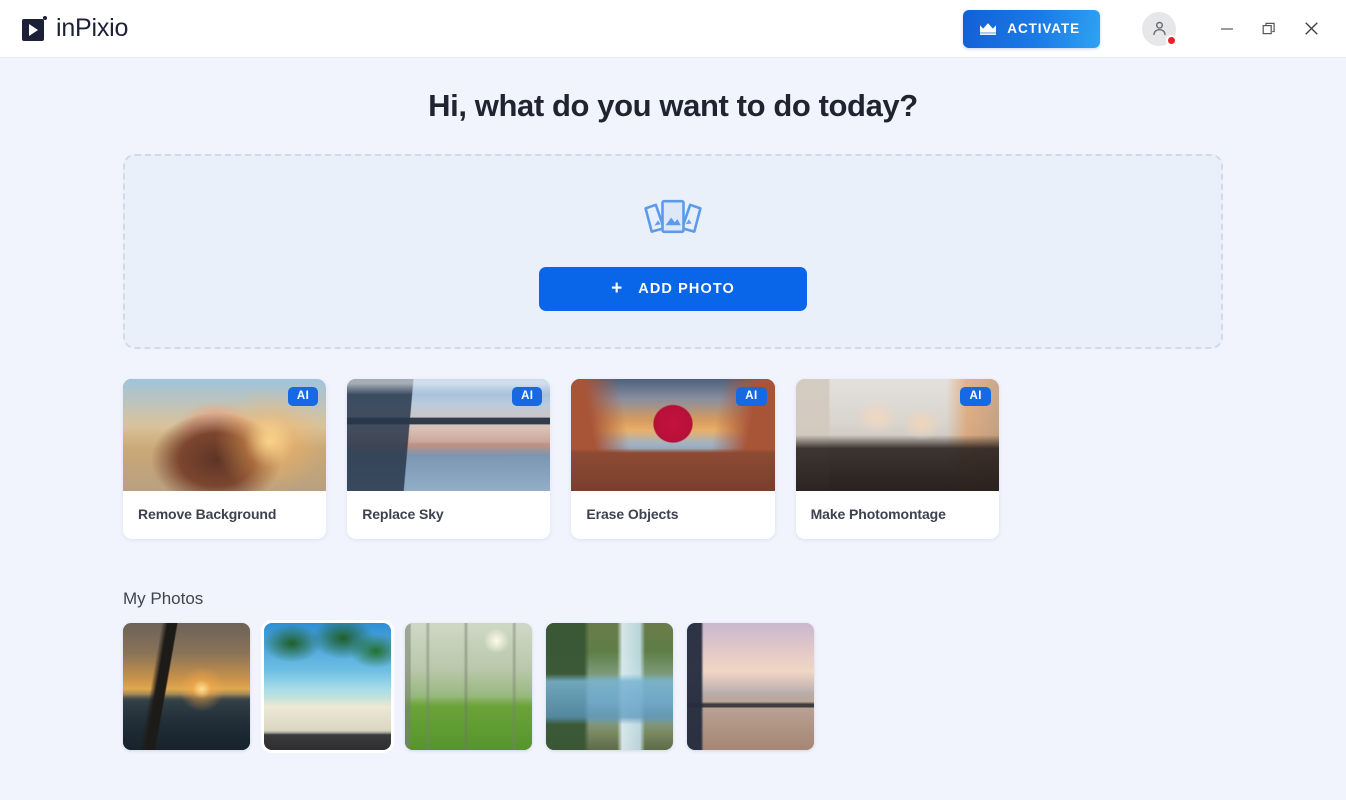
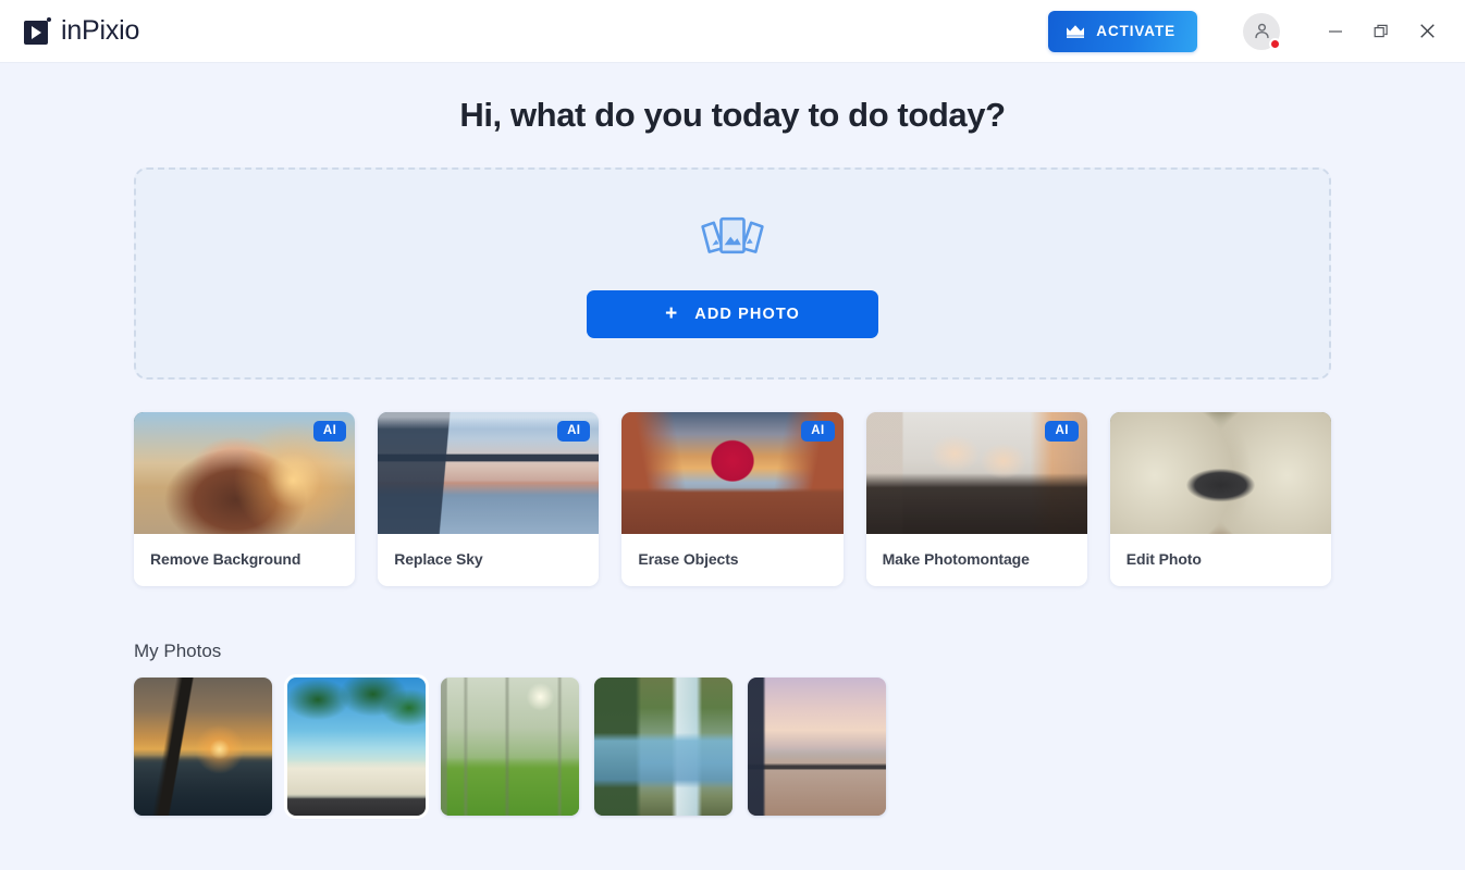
  inPixio
  ACTIVATE
- Hi, what do you want to do today?
+ Hi, what do you today to do today?
  +
  ADD PHOTO
  AI
  Remove Background
  AI
  Replace Sky
  AI
  Erase Objects
  AI
  Make Photomontage
+ Edit Photo
  My Photos
